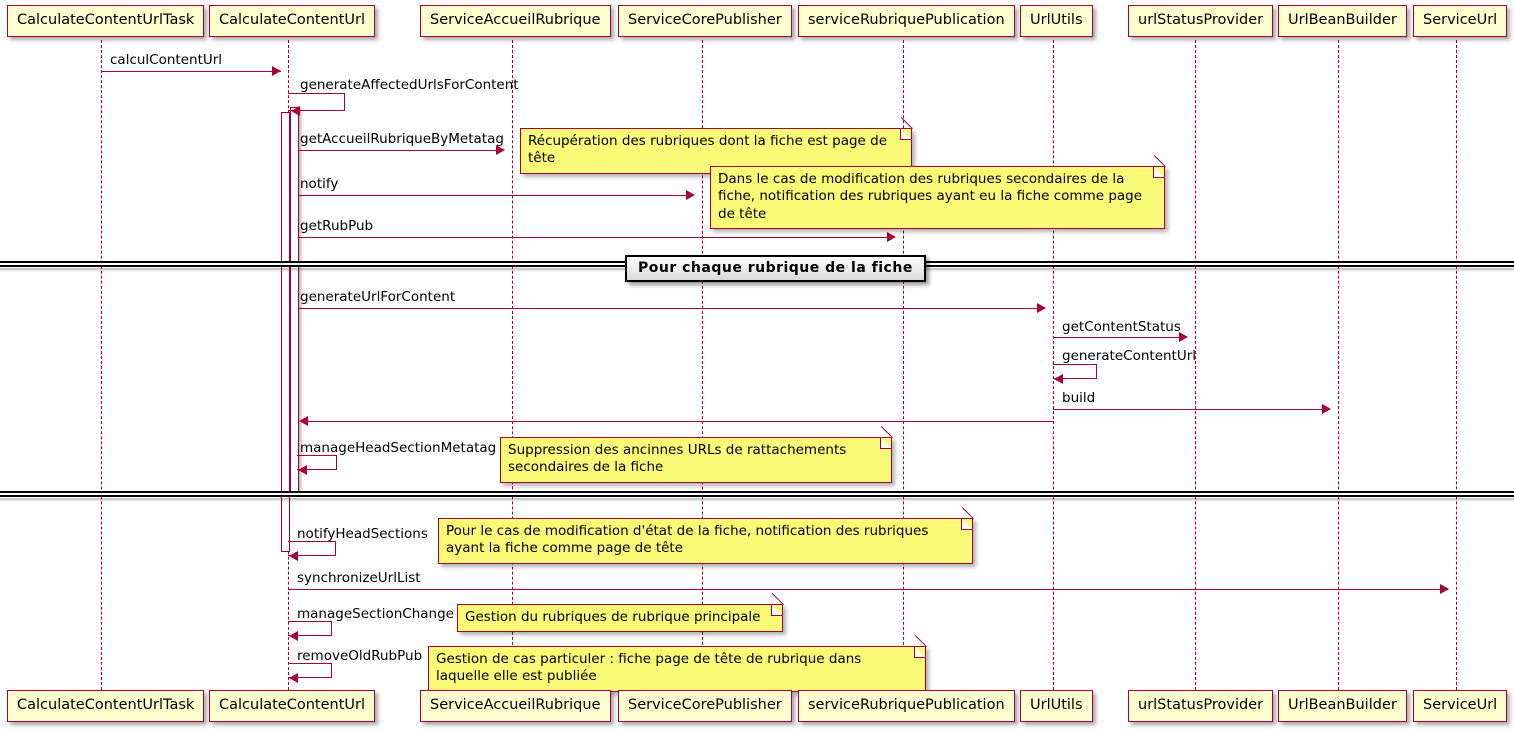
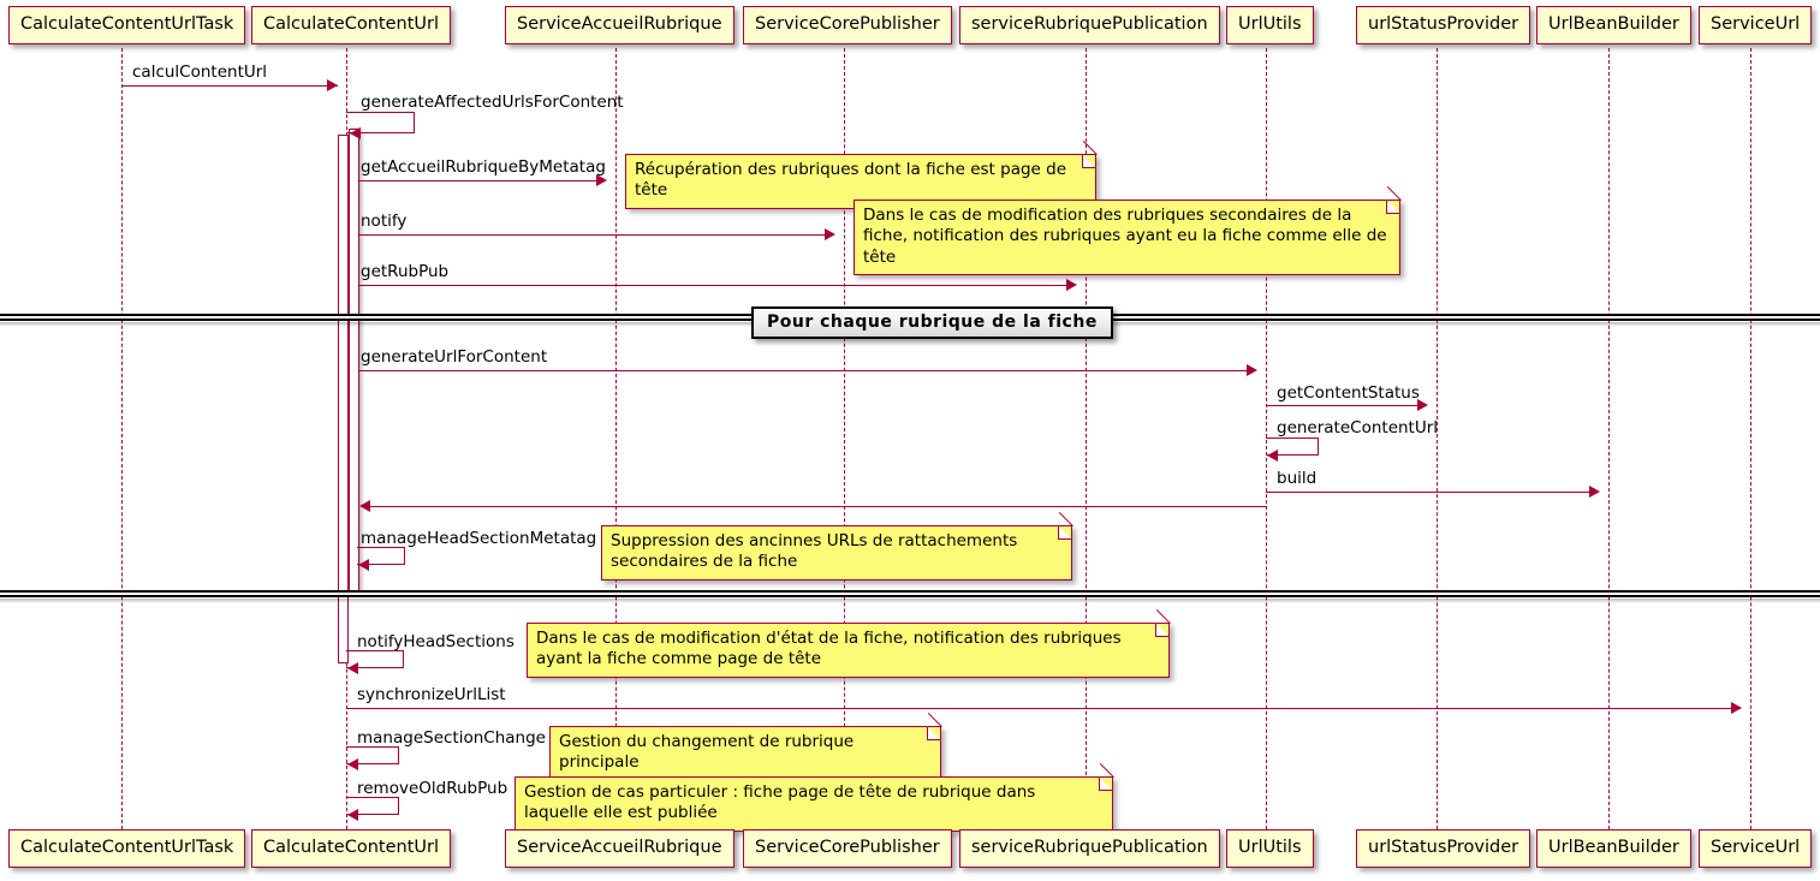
  CalculateContentUrlTask
  CalculateContentUrl
  ServiceAccueilRubrique
  ServiceCorePublisher
  serviceRubriquePublication
  UrlUtils
  urlStatusProvider
  UrlBeanBuilder
  ServiceUrl
  CalculateContentUrlTask
  CalculateContentUrl
  ServiceAccueilRubrique
  ServiceCorePublisher
  serviceRubriquePublication
  UrlUtils
  urlStatusProvider
  UrlBeanBuilder
  ServiceUrl
  calculContentUrl
  generateAffectedUrlsForContent
  getAccueilRubriqueByMetatag
  notify
  getRubPub
  Pour chaque rubrique de la fiche
  generateUrlForContent
  getContentStatus
  generateContentUrl
  build
  manageHeadSectionMetatag
  notifyHeadSections
  synchronizeUrlList
  manageSectionChange
  removeOldRubPub
  Récupération des rubriques dont la fiche est page de tête
- Dans le cas de modification des rubriques secondaires de la fiche, notification des rubriques ayant eu la fiche comme page de tête
+ Dans le cas de modification des rubriques secondaires de la fiche, notification des rubriques ayant eu la fiche comme elle de tête
  Suppression des ancinnes URLs de rattachements secondaires de la fiche
- Pour le cas de modification d'état de la fiche, notification des rubriques ayant la fiche comme page de tête
+ Dans le cas de modification d'état de la fiche, notification des rubriques ayant la fiche comme page de tête
- Gestion du rubriques de rubrique principale
+ Gestion du changement de rubrique principale
  Gestion de cas particuler : fiche page de tête de rubrique dans laquelle elle est publiée
